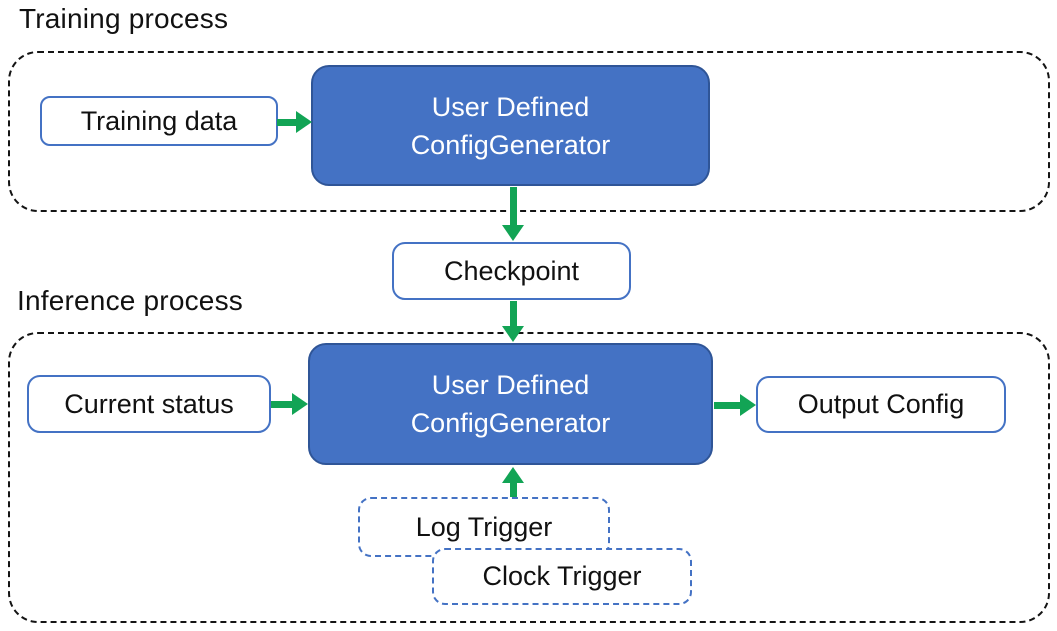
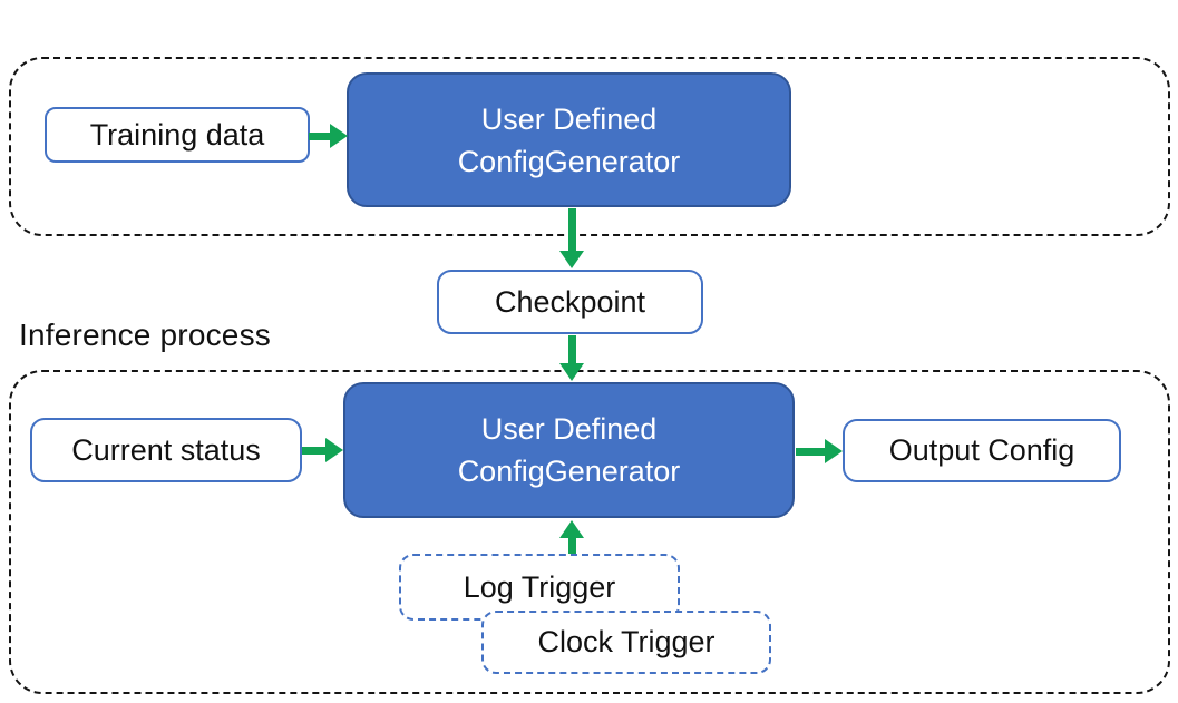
- Training process
  Training data
  User Defined
  ConfigGenerator
  Checkpoint
  Inference process
  Current status
  User Defined
  ConfigGenerator
  Output Config
  Log Trigger
  Clock Trigger
